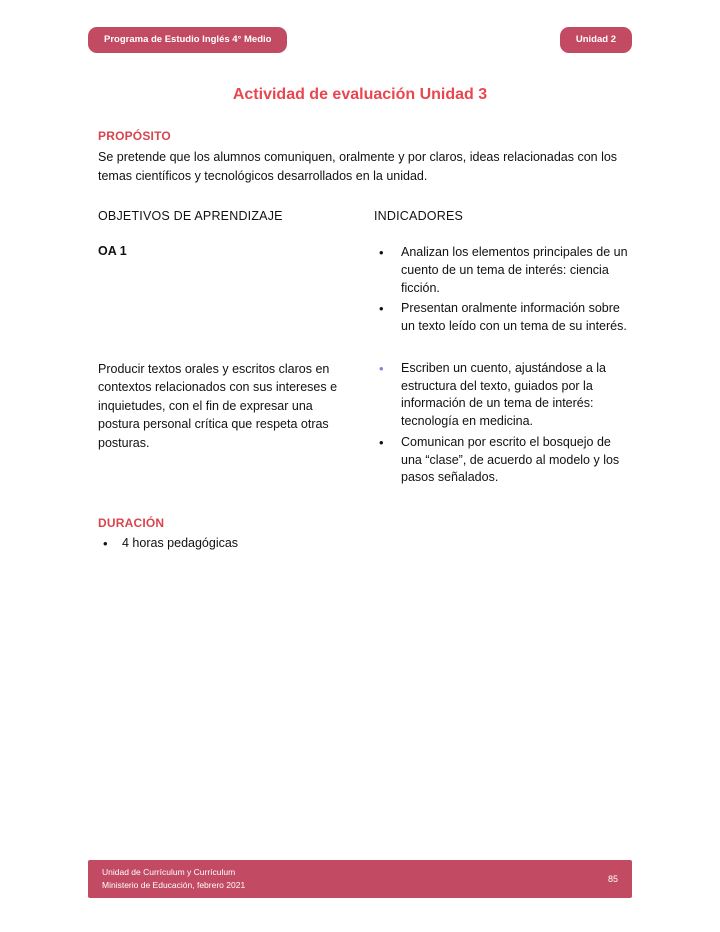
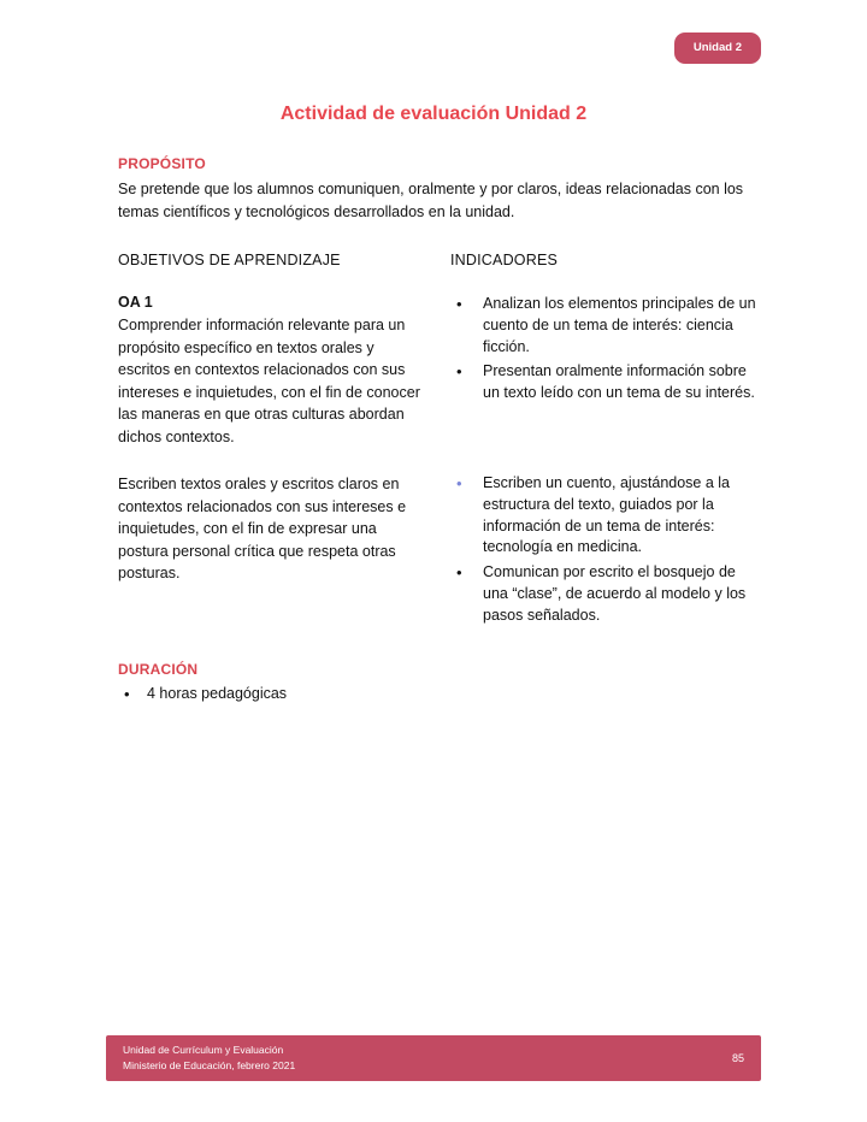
- Programa de Estudio Inglés 4° Medio
  Unidad 2
- Actividad de evaluación Unidad 3
+ Actividad de evaluación Unidad 2
  PROPÓSITO
  Se pretende que los alumnos comuniquen, oralmente y por claros, ideas relacionadas con los temas científicos y tecnológicos desarrollados en la unidad.
  OBJETIVOS DE APRENDIZAJE
  INDICADORES
  OA 1
+ Comprender información relevante para un propósito específico en textos orales y escritos en contextos relacionados con sus intereses e inquietudes, con el fin de conocer las maneras en que otras culturas abordan dichos contextos.
  Analizan los elementos principales de un cuento de un tema de interés: ciencia ficción.
  Presentan oralmente información sobre un texto leído con un tema de su interés.
- Producir textos orales y escritos claros en contextos relacionados con sus intereses e inquietudes, con el fin de expresar una postura personal crítica que respeta otras posturas.
+ Escriben textos orales y escritos claros en contextos relacionados con sus intereses e inquietudes, con el fin de expresar una postura personal crítica que respeta otras posturas.
  Escriben un cuento, ajustándose a la estructura del texto, guiados por la información de un tema de interés: tecnología en medicina.
  Comunican por escrito el bosquejo de una “clase”, de acuerdo al modelo y los pasos señalados.
  DURACIÓN
  4 horas pedagógicas
- Unidad de Currículum y Currículum
+ Unidad de Currículum y Evaluación
  Ministerio de Educación, febrero 2021
  85
